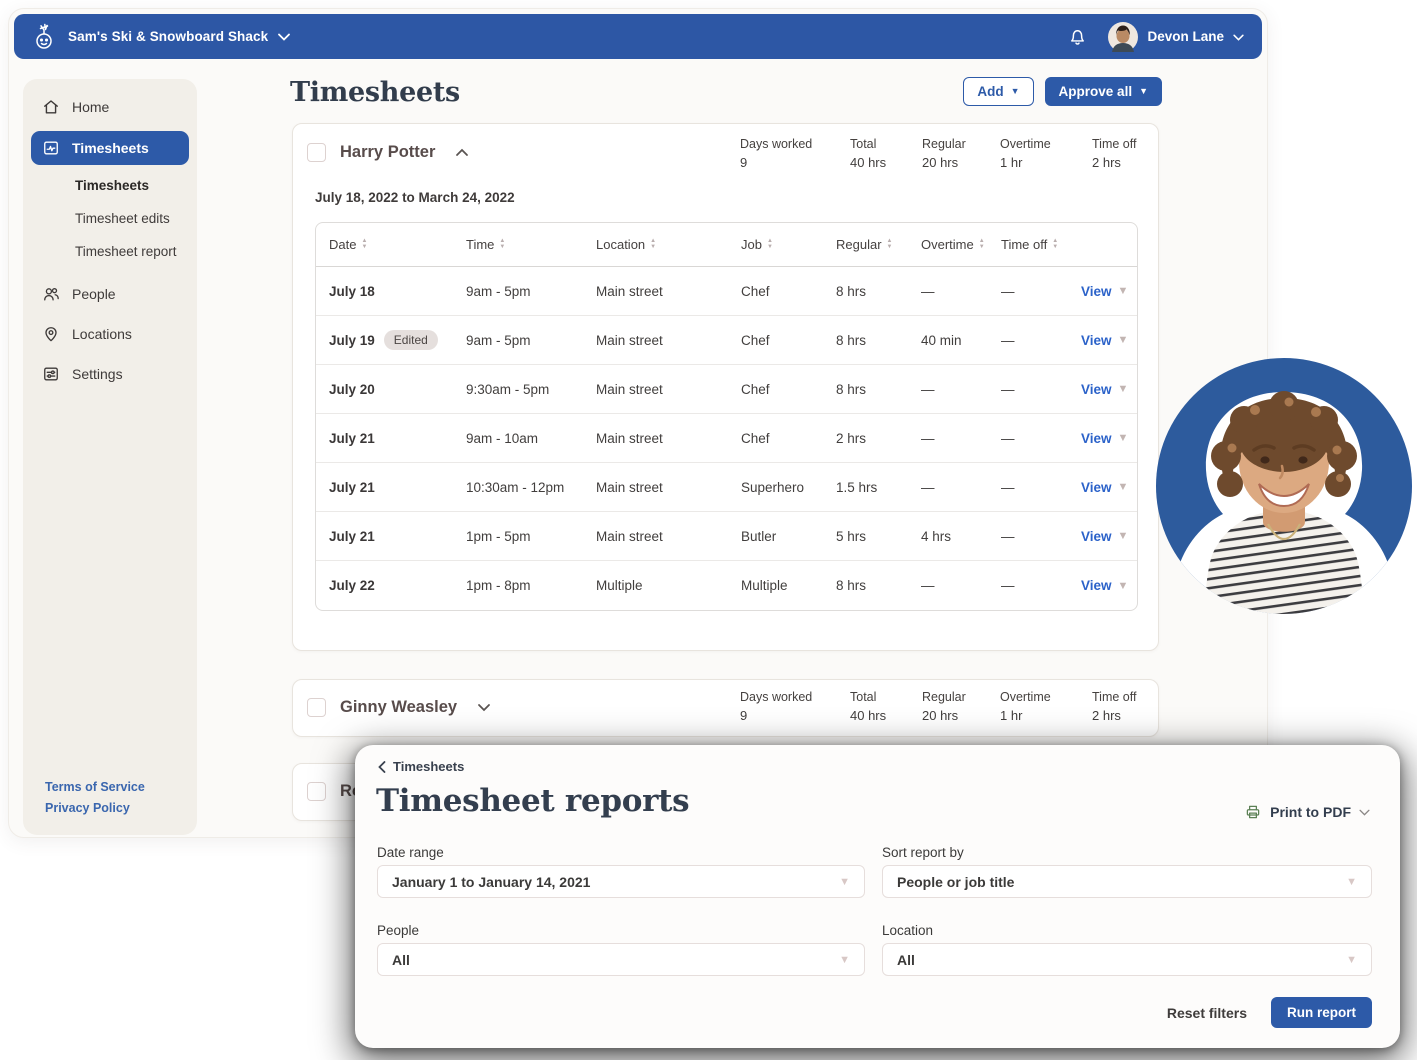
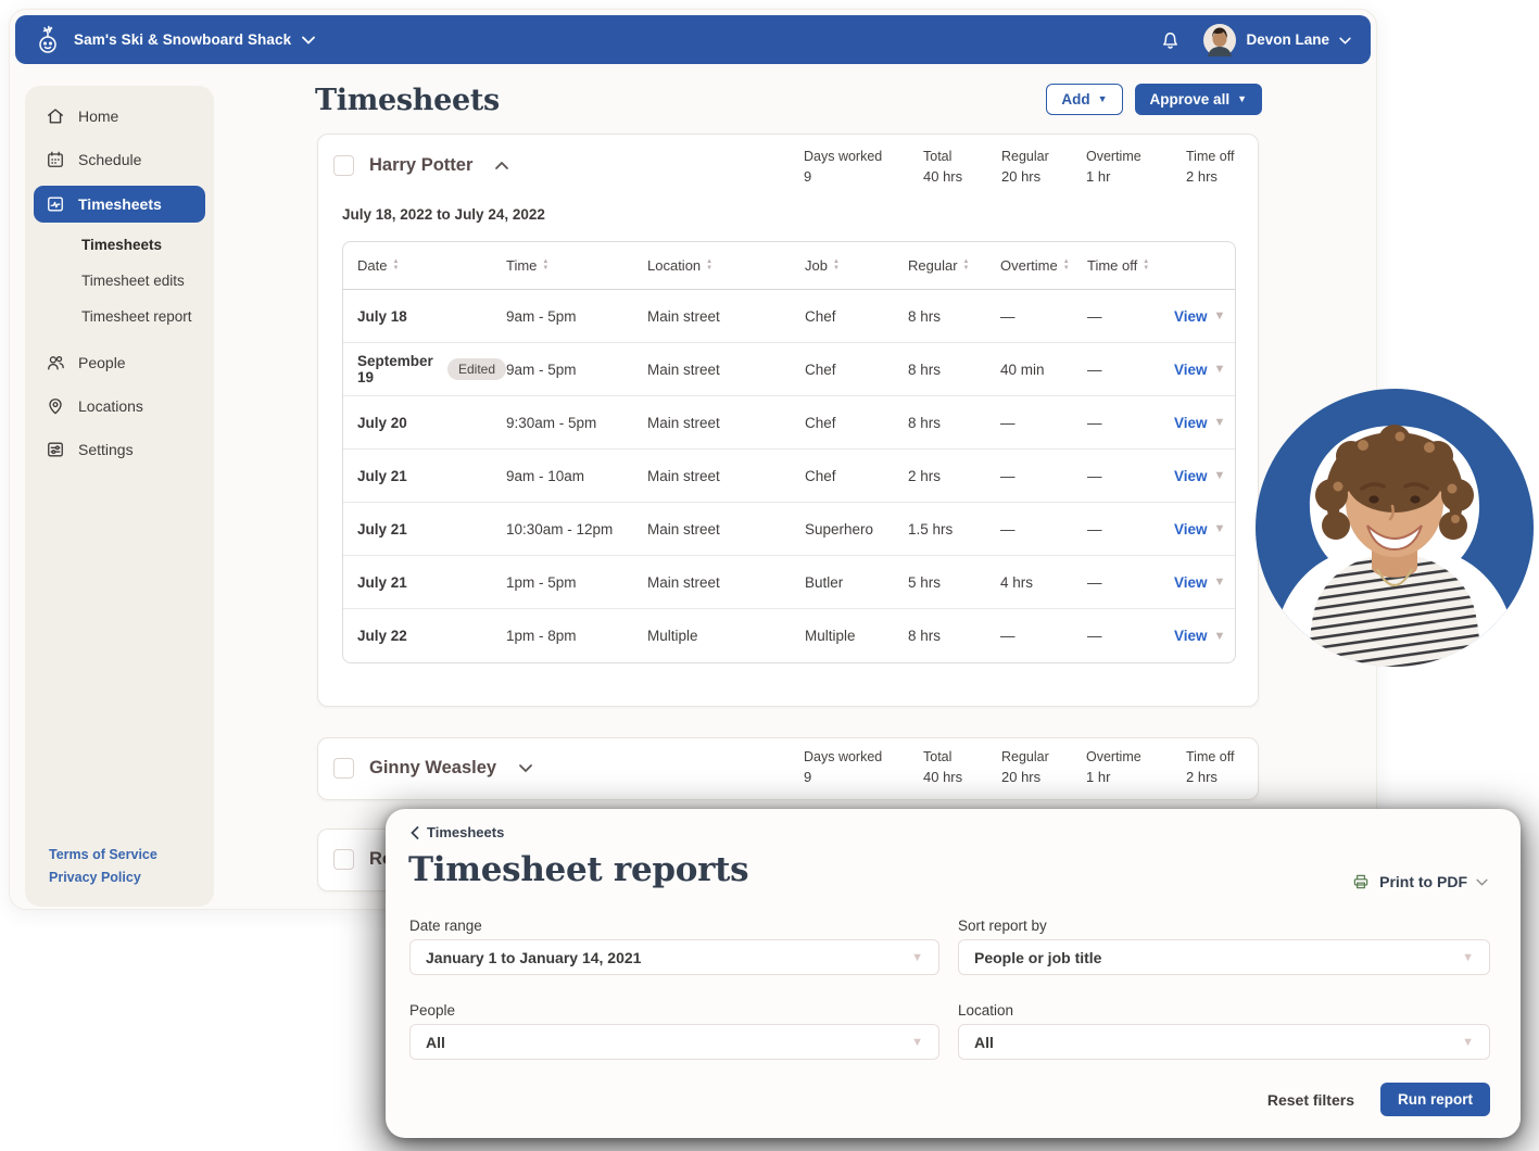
  Sam's Ski & Snowboard Shack
  Devon Lane
  Home
+ Schedule
  Timesheets
  Timesheets
  Timesheet edits
  Timesheet report
  People
  Locations
  Settings
  Terms of Service
  Privacy Policy
  Timesheets
  Add
  ▼
  Approve all
  ▼
  Harry Potter
  Days worked
  9
  Total
  40 hrs
  Regular
  20 hrs
  Overtime
  1 hr
  Time off
  2 hrs
- July 18, 2022 to March 24, 2022
+ July 18, 2022 to July 24, 2022
  Date
  Time
  Location
  Job
  Regular
  Overtime
  Time off
  July 18
  9am - 5pm
  Main street
  Chef
  8 hrs
  —
  —
  View
  ▼
- July 19
+ September 19
  Edited
  9am - 5pm
  Main street
  Chef
  8 hrs
  40 min
  —
  View
  ▼
  July 20
  9:30am - 5pm
  Main street
  Chef
  8 hrs
  —
  —
  View
  ▼
  July 21
  9am - 10am
  Main street
  Chef
  2 hrs
  —
  —
  View
  ▼
  July 21
  10:30am - 12pm
  Main street
  Superhero
  1.5 hrs
  —
  —
  View
  ▼
  July 21
  1pm - 5pm
  Main street
  Butler
  5 hrs
  4 hrs
  —
  View
  ▼
  July 22
  1pm - 8pm
  Multiple
  Multiple
  8 hrs
  —
  —
  View
  ▼
  Ginny Weasley
  Days worked
  9
  Total
  40 hrs
  Regular
  20 hrs
  Overtime
  1 hr
  Time off
  2 hrs
  Timesheets
  Timesheet reports
  Print to PDF
  Date range
  Sort report by
  January 1 to January 14, 2021
  ▼
  People or job title
  ▼
  People
  Location
  All
  ▼
  All
  ▼
  Reset filters
  Run report
